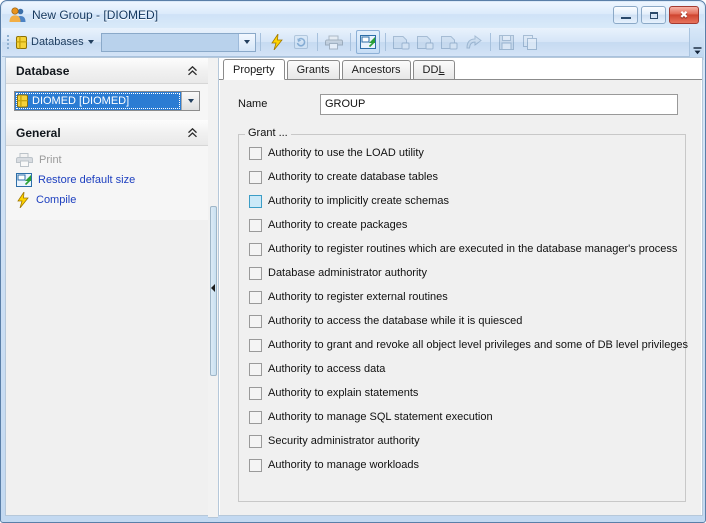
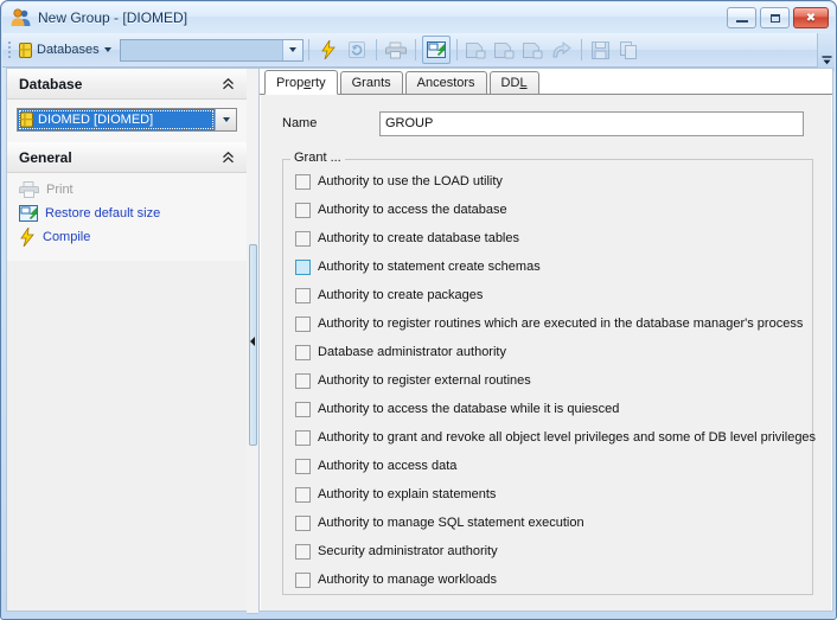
  New Group - [DIOMED]
  ✖
  Databases
  Database
  DIOMED [DIOMED]
  General
  Print
  Restore default size
  Compile
  Prop
  e
  rty
  Grants
  Ancestors
  DD
  L
  Name
  GROUP
  Grant ...
  Authority to use the LOAD utility
+ Authority to access the database
  Authority to create database tables
- Authority to implicitly create schemas
+ Authority to statement create schemas
  Authority to create packages
  Authority to register routines which are executed in the database manager's process
  Database administrator authority
  Authority to register external routines
  Authority to access the database while it is quiesced
  Authority to grant and revoke all object level privileges and some of DB level privileges
  Authority to access data
  Authority to explain statements
  Authority to manage SQL statement execution
  Security administrator authority
  Authority to manage workloads
